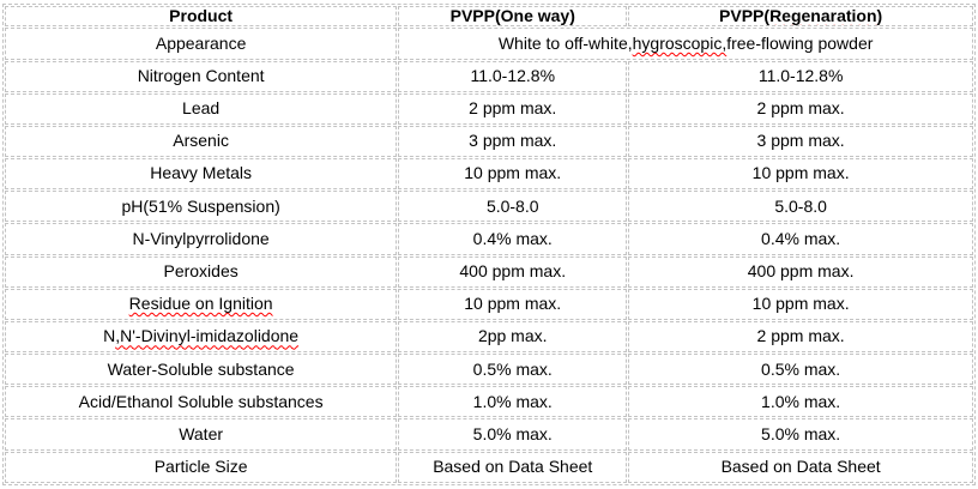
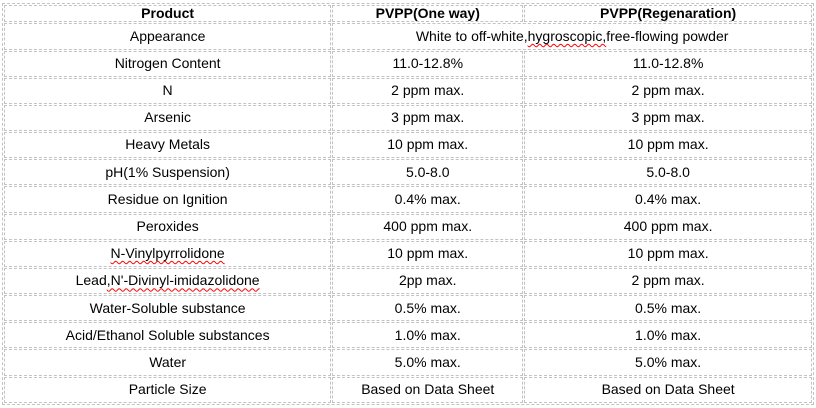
  Product	PVPP(One way)	PVPP(Regenaration)
  Appearance	White to off-white,hygroscopic,free-flowing powder
  Nitrogen Content	11.0-12.8%	11.0-12.8%
- Lead	2 ppm max.	2 ppm max.
+ N	2 ppm max.	2 ppm max.
  Arsenic	3 ppm max.	3 ppm max.
  Heavy Metals	10 ppm max.	10 ppm max.
- pH(51% Suspension)	5.0-8.0	5.0-8.0
+ pH(1% Suspension)	5.0-8.0	5.0-8.0
- N-Vinylpyrrolidone	0.4% max.	0.4% max.
+ Residue on Ignition	0.4% max.	0.4% max.
  Peroxides	400 ppm max.	400 ppm max.
- Residue on Ignition	10 ppm max.	10 ppm max.
+ N-Vinylpyrrolidone	10 ppm max.	10 ppm max.
- N,N'-Divinyl-imidazolidone	2pp max.	2 ppm max.
+ Lead,N'-Divinyl-imidazolidone	2pp max.	2 ppm max.
  Water-Soluble substance	0.5% max.	0.5% max.
  Acid/Ethanol Soluble substances	1.0% max.	1.0% max.
  Water	5.0% max.	5.0% max.
  Particle Size	Based on Data Sheet	Based on Data Sheet
